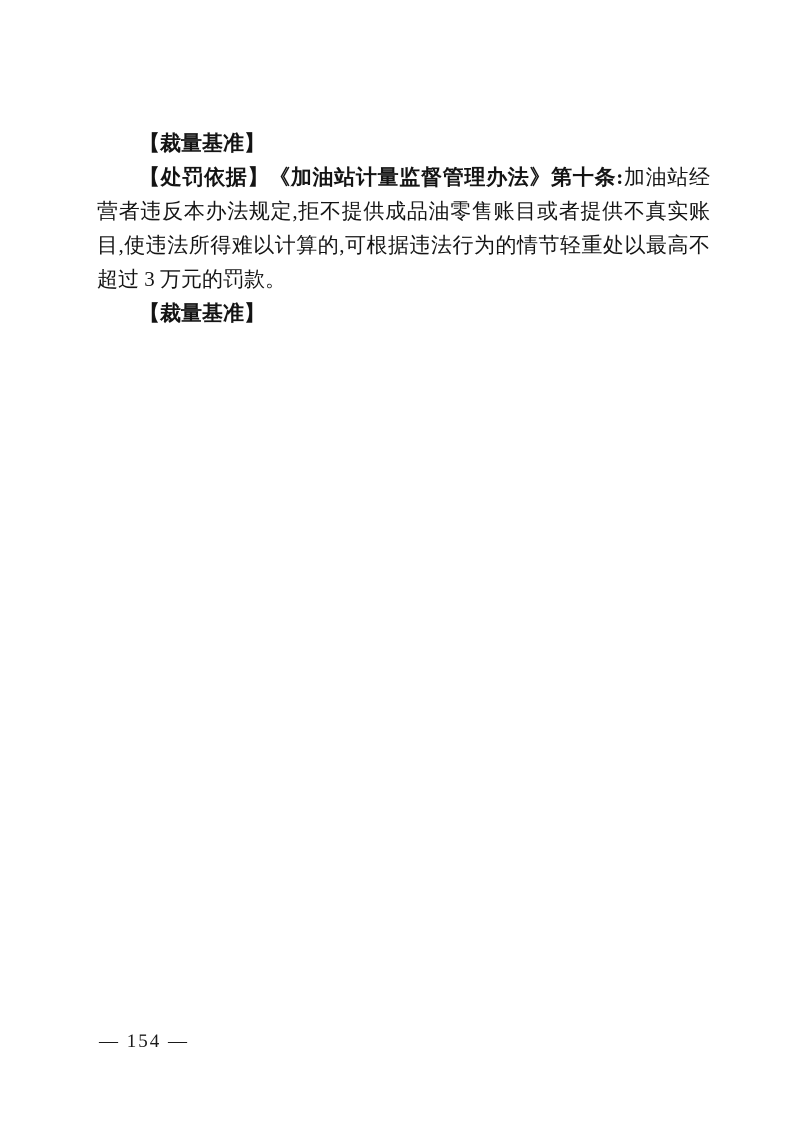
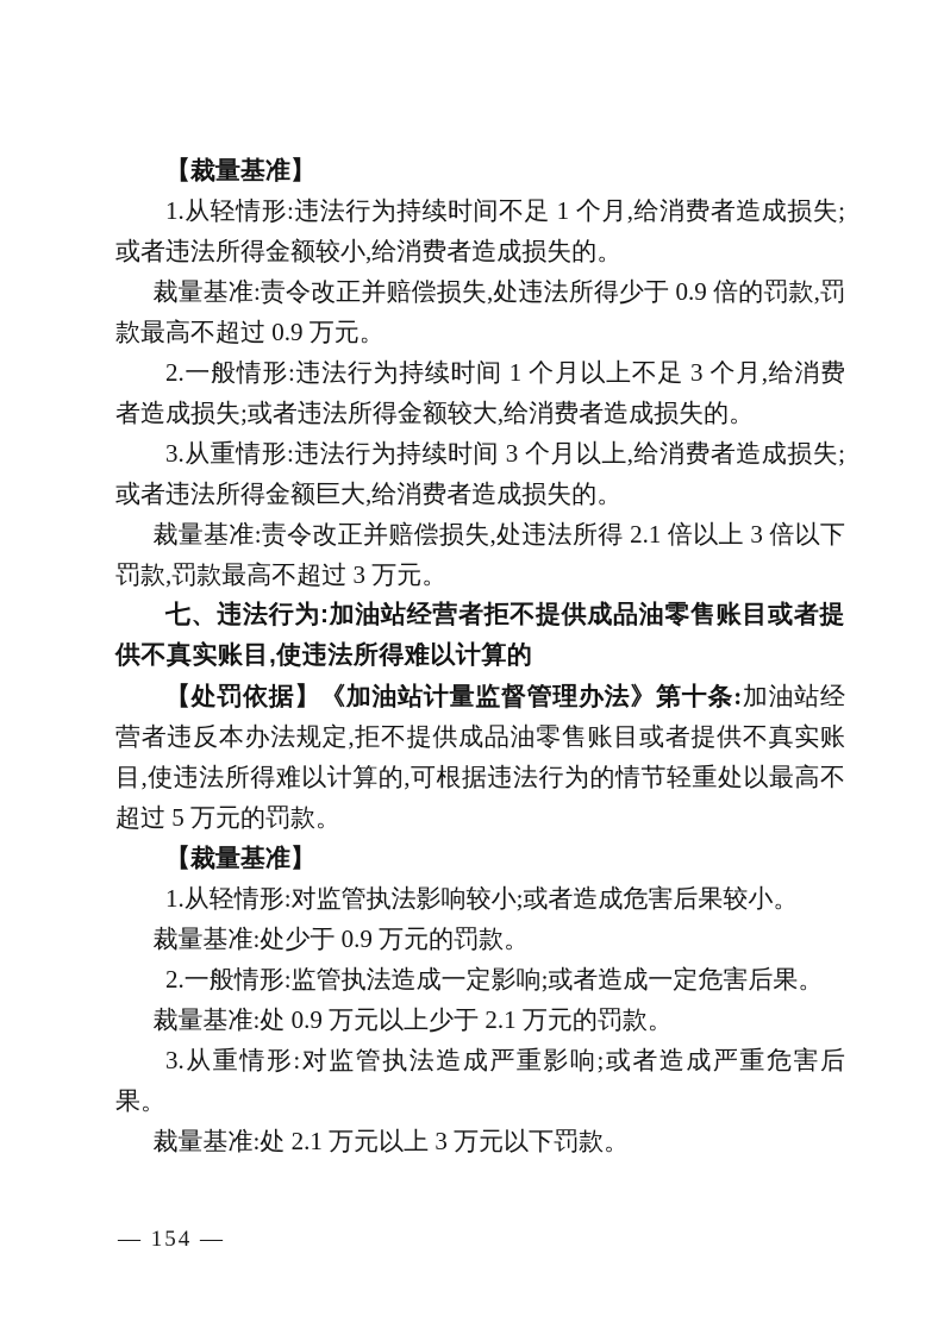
  【裁量基准】
+ 1.从轻情形:违法行为持续时间不足 1 个月,给消费者造成损失;或者违法所得金额较小,给消费者造成损失的。
+ 裁量基准:责令改正并赔偿损失,处违法所得少于 0.9 倍的罚款,罚款最高不超过 0.9 万元。
+ 2.一般情形:违法行为持续时间 1 个月以上不足 3 个月,给消费者造成损失;或者违法所得金额较大,给消费者造成损失的。
+ 3.从重情形:违法行为持续时间 3 个月以上,给消费者造成损失;或者违法所得金额巨大,给消费者造成损失的。
+ 裁量基准:责令改正并赔偿损失,处违法所得 2.1 倍以上 3 倍以下罚款,罚款最高不超过 3 万元。
+ 七、违法行为:加油站经营者拒不提供成品油零售账目或者提供不真实账目,使违法所得难以计算的
- 【处罚依据】《加油站计量监督管理办法》第十条:加油站经营者违反本办法规定,拒不提供成品油零售账目或者提供不真实账目,使违法所得难以计算的,可根据违法行为的情节轻重处以最高不超过 3 万元的罚款。
+ 【处罚依据】《加油站计量监督管理办法》第十条:加油站经营者违反本办法规定,拒不提供成品油零售账目或者提供不真实账目,使违法所得难以计算的,可根据违法行为的情节轻重处以最高不超过 5 万元的罚款。
  【裁量基准】
+ 1.从轻情形:对监管执法影响较小;或者造成危害后果较小。
+ 裁量基准:处少于 0.9 万元的罚款。
+ 2.一般情形:监管执法造成一定影响;或者造成一定危害后果。
+ 裁量基准:处 0.9 万元以上少于 2.1 万元的罚款。
+ 3.从重情形:对监管执法造成严重影响;或者造成严重危害后果。
+ 裁量基准:处 2.1 万元以上 3 万元以下罚款。
  — 154 —
